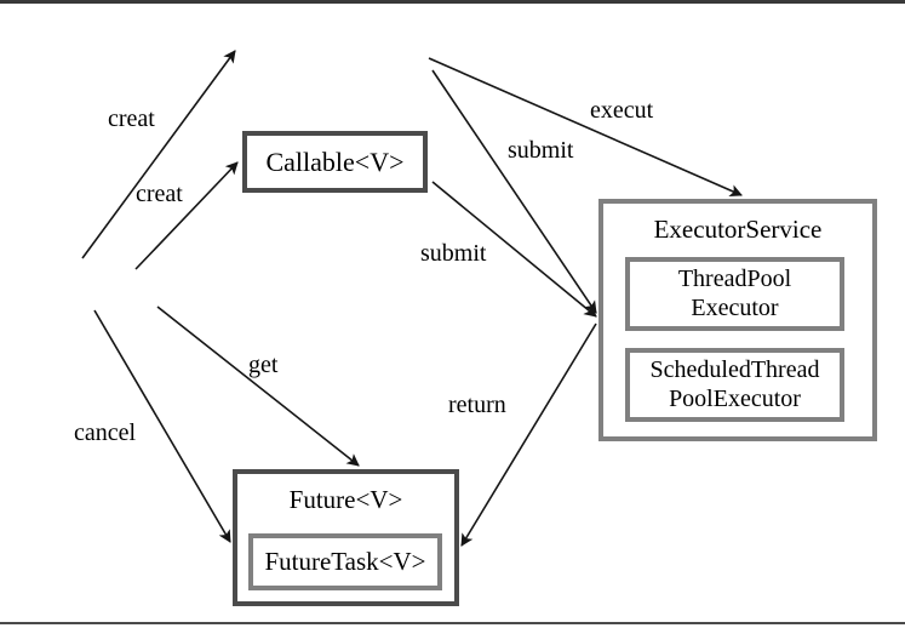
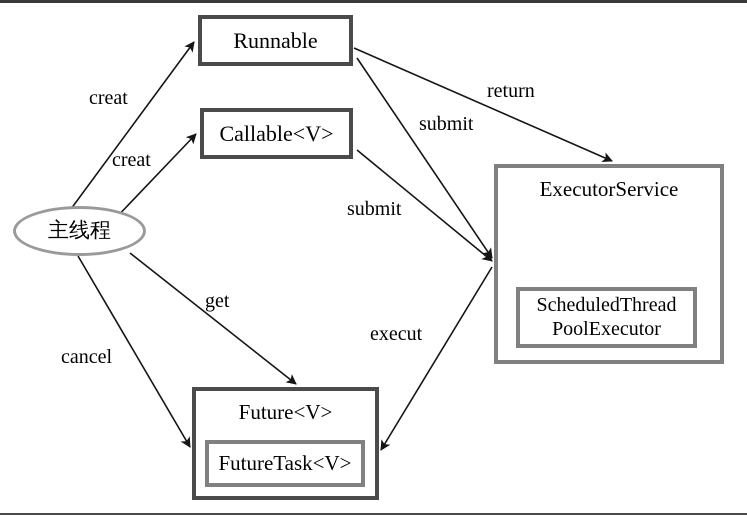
+ 主线程
+ Runnable
  Callable<V>
  ExecutorService
- ThreadPool
- Executor
  ScheduledThread
  PoolExecutor
  Future<V>
  FutureTask<V>
  creat
  creat
- execut
+ return
  submit
  submit
  get
  cancel
- return
+ execut
